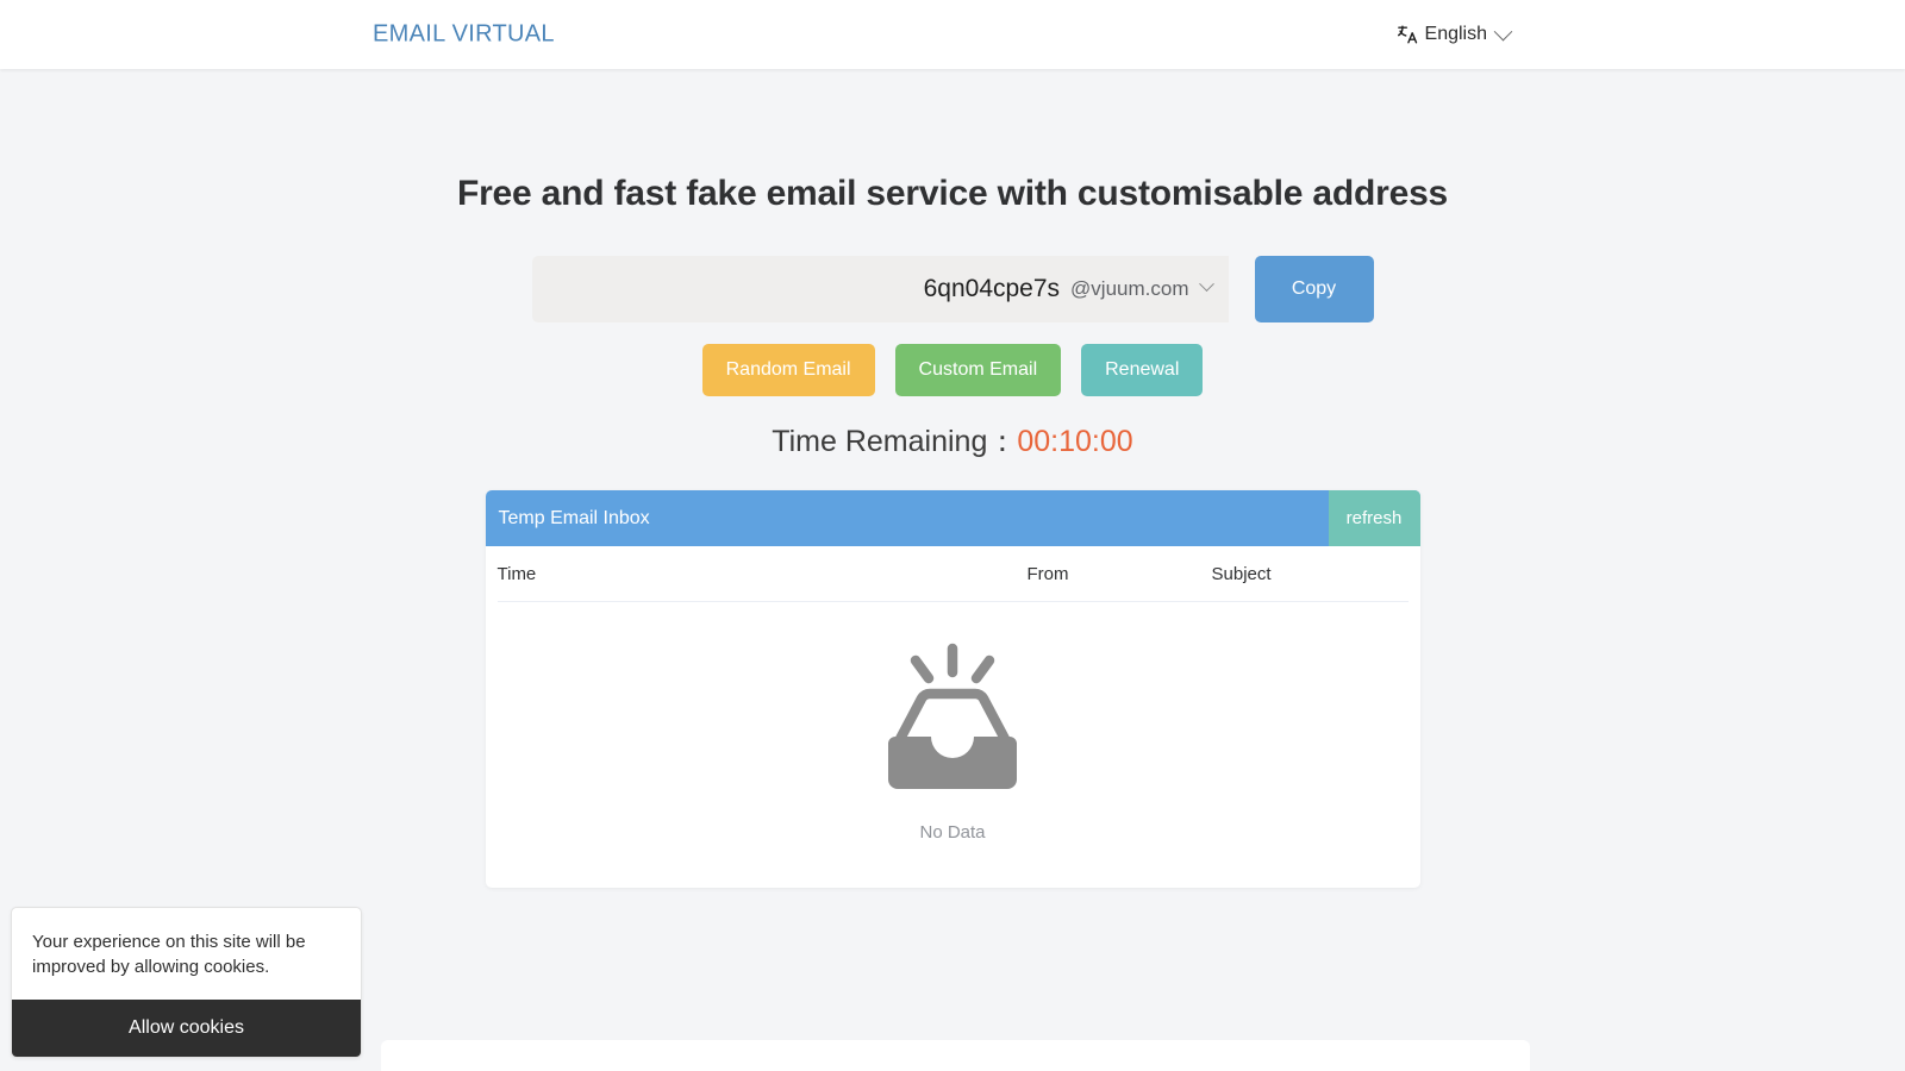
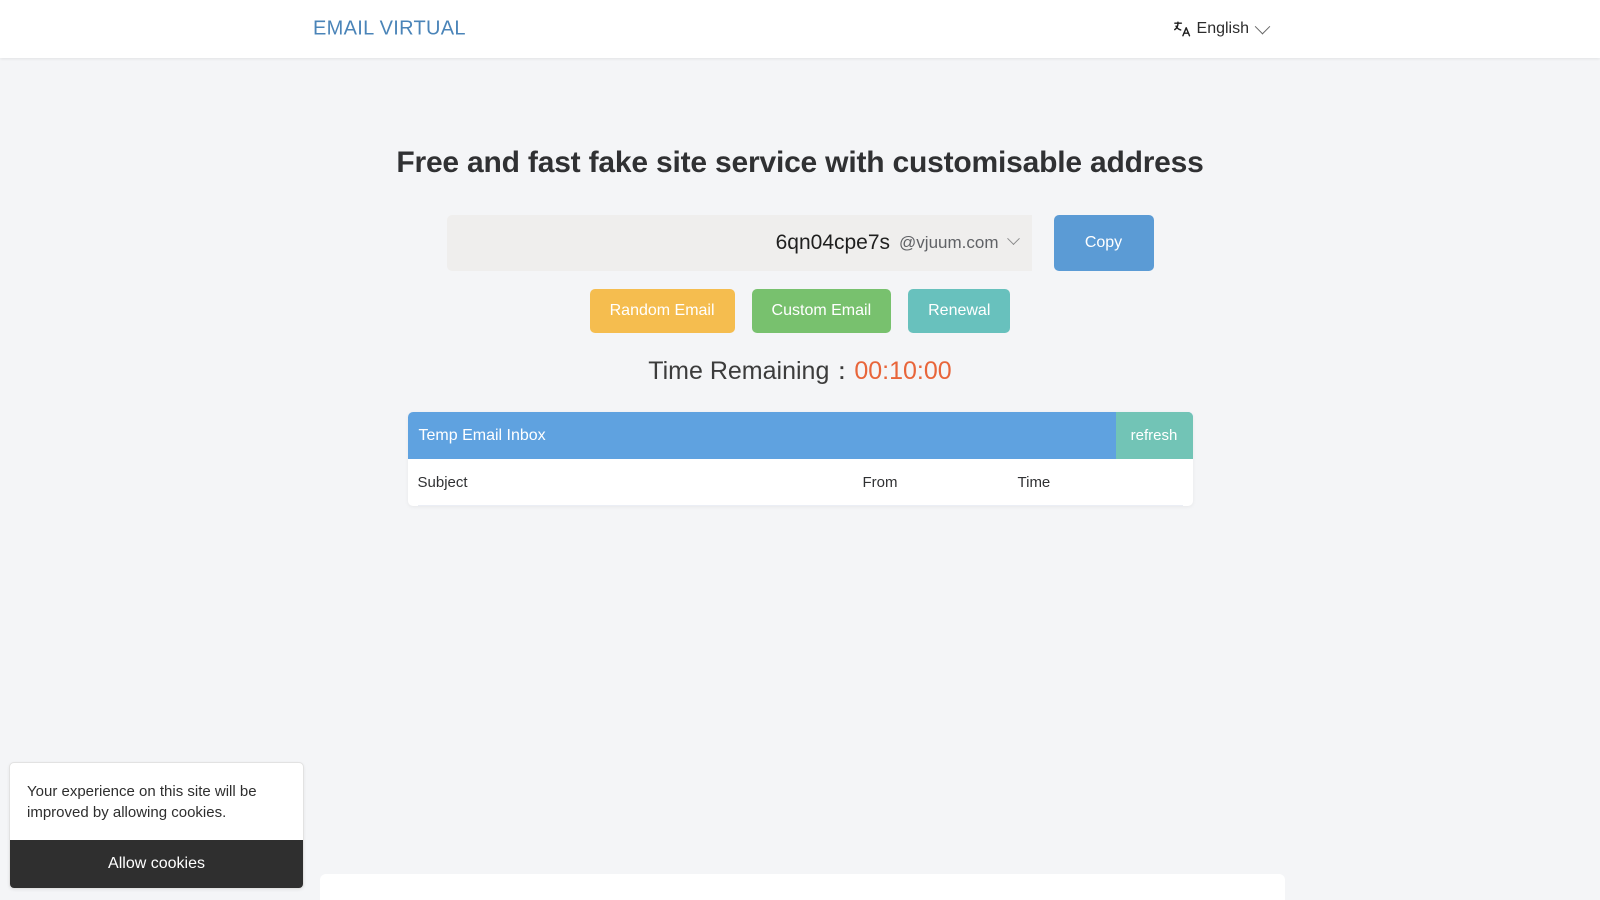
  EMAIL VIRTUAL
  English
- Free and fast fake email service with customisable address
+ Free and fast fake site service with customisable address
  6qn04cpe7s
  @vjuum.com
  Copy
  Random Email
  Custom Email
  Renewal
  Time Remaining：00:10:00
  Temp Email Inbox
  refresh
- Time
+ Subject
  From
- Subject
+ Time
- No Data
  Your experience on this site will be improved by allowing cookies.
  Allow cookies
